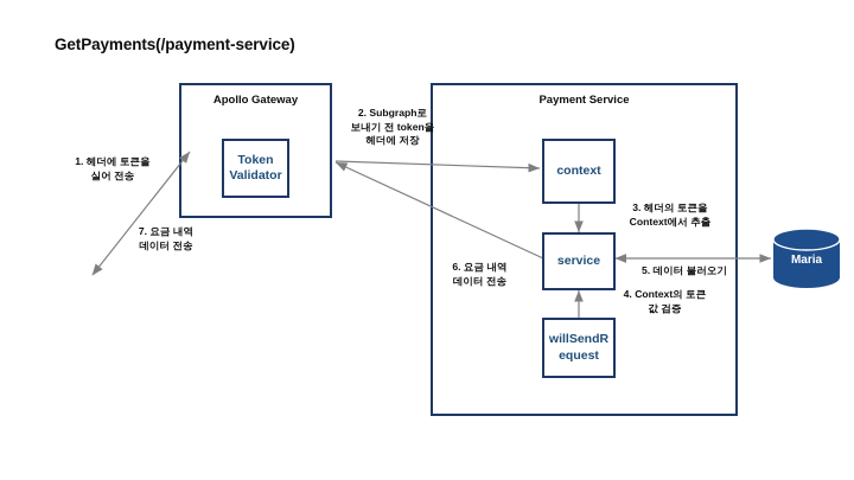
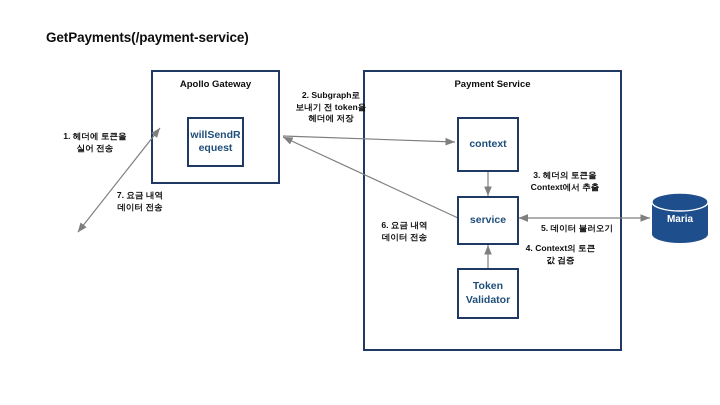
  GetPayments(/payment-service)
  Apollo Gateway
- Token Validator
+ willSendR equest
  Payment Service
  context
  service
- willSendR equest
+ Token Validator
  Maria
  1. 헤더에 토큰을
  실어 전송
  2. Subgraph로
  보내기 전 token을
  헤더에 저장
  3. 헤더의 토큰을
  Context에서 추출
  4. Context의 토큰
  값 검증
  5. 데이터 불러오기
  6. 요금 내역
  데이터 전송
  7. 요금 내역
  데이터 전송
